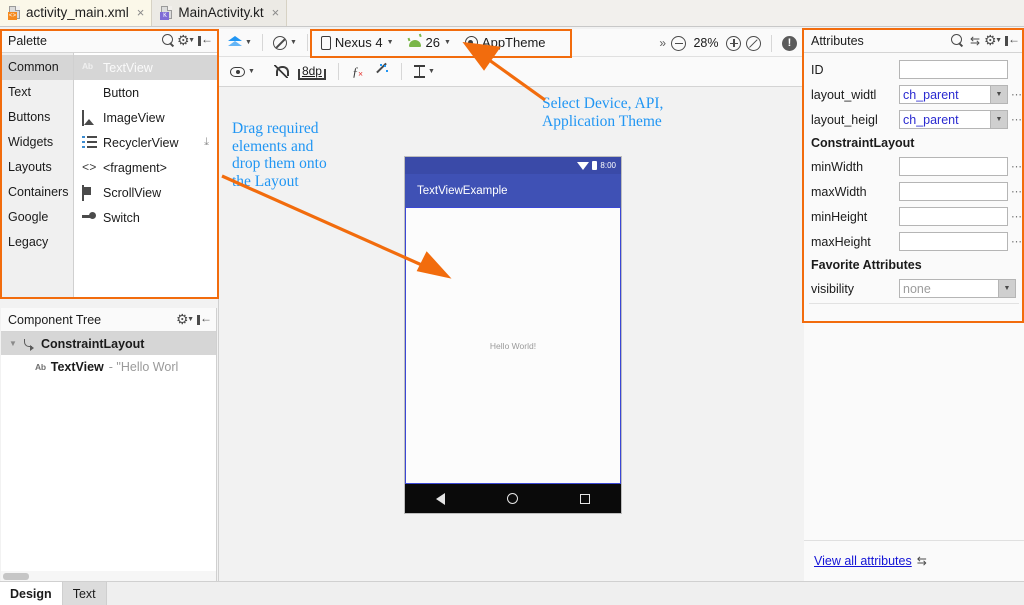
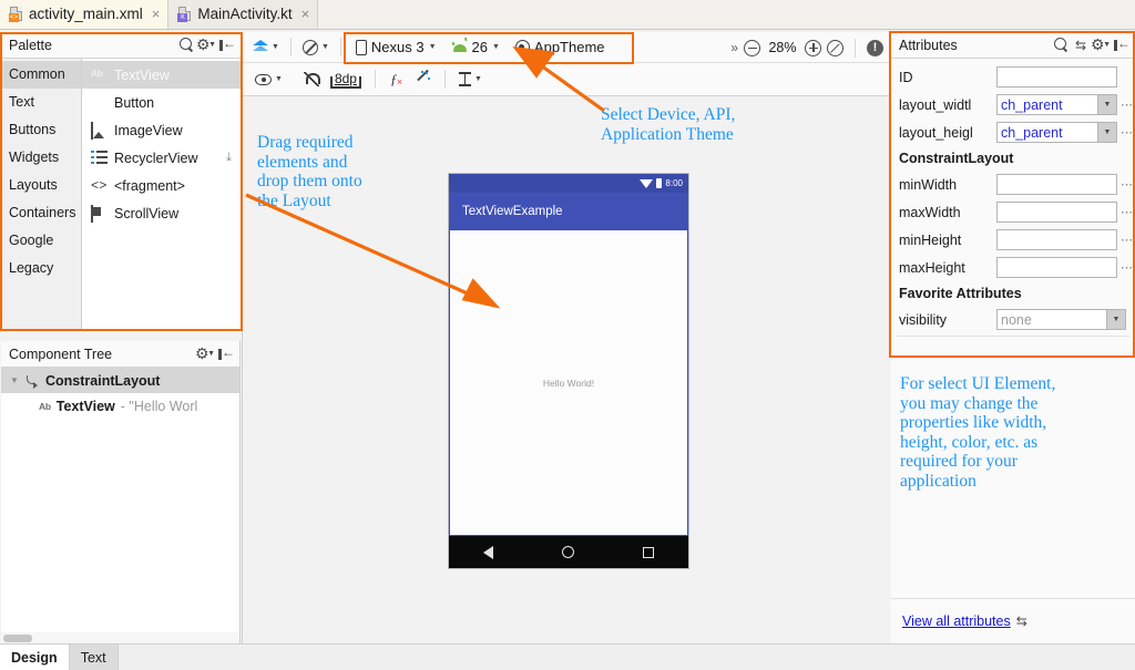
  activity_main.xml
  ×
  MainActivity.kt
  ×
  Palette
  Common
  Text
  Buttons
  Widgets
  Layouts
  Containers
  Google
  Legacy
  Ab
  TextView
  Button
  ImageView
  RecyclerView
  ⤓
  <>
  <fragment>
  ScrollView
- Switch
  Component Tree
  ▼
  ConstraintLayout
  Ab
  TextView
  - "Hello Worl
- Nexus 4
+ Nexus 3
  26
  AppTheme
  »
  28%
  !
  8dp
  ƒ
  ×
  8:00
  TextViewExample
  Hello World!
  Attributes
  ⇆
  ID
  layout_widtl
  ch_parent
  ⋯
  layout_heigl
  ch_parent
  ⋯
  ConstraintLayout
  minWidth
  ⋯
  maxWidth
  ⋯
  minHeight
  ⋯
  maxHeight
  ⋯
  Favorite Attributes
  visibility
  none
  View all attributes
  ⇆
  Drag required
  elements and
  drop them onto
  he Layout
  Select Device, API,
  Application Theme
+ For select UI Element,
+ you may change the
+ properties like width,
+ height, color, etc. as
+ required for your
+ application
  Design
  Text
